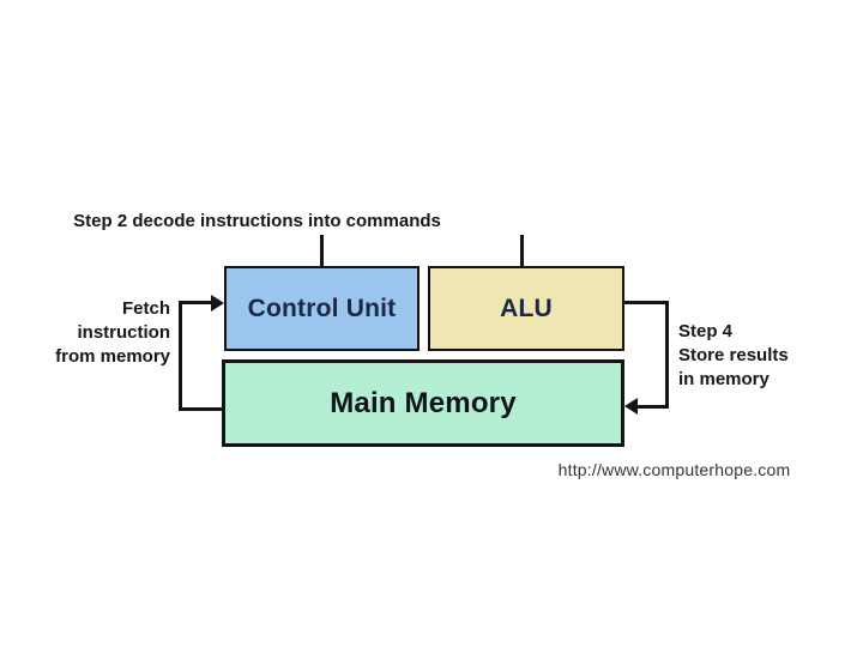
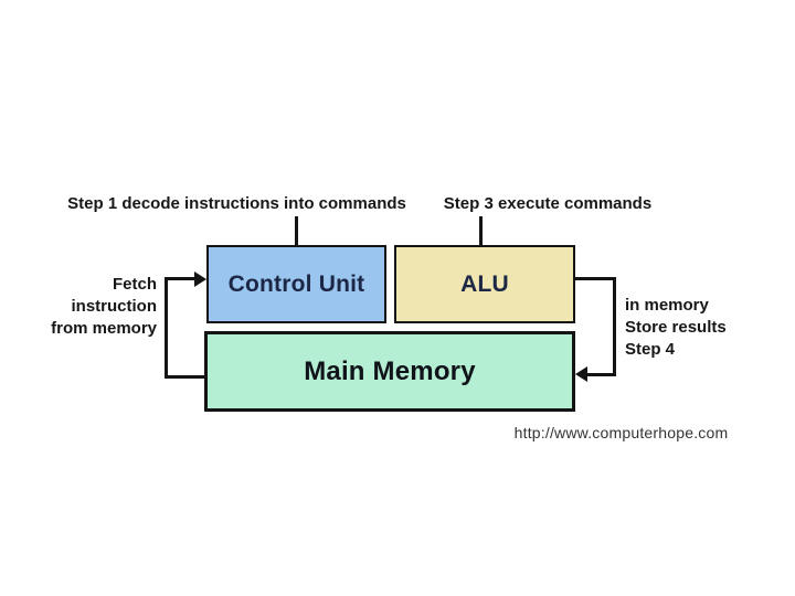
- Step 2 decode instructions into commands
+ Step 1 decode instructions into commands
+ Step 3 execute commands
  Control Unit
  ALU
  Main Memory
  Fetch
  instruction
  from memory
- Step 4
+ in memory
  Store results
- in memory
+ Step 4
  http://www.computerhope.com
